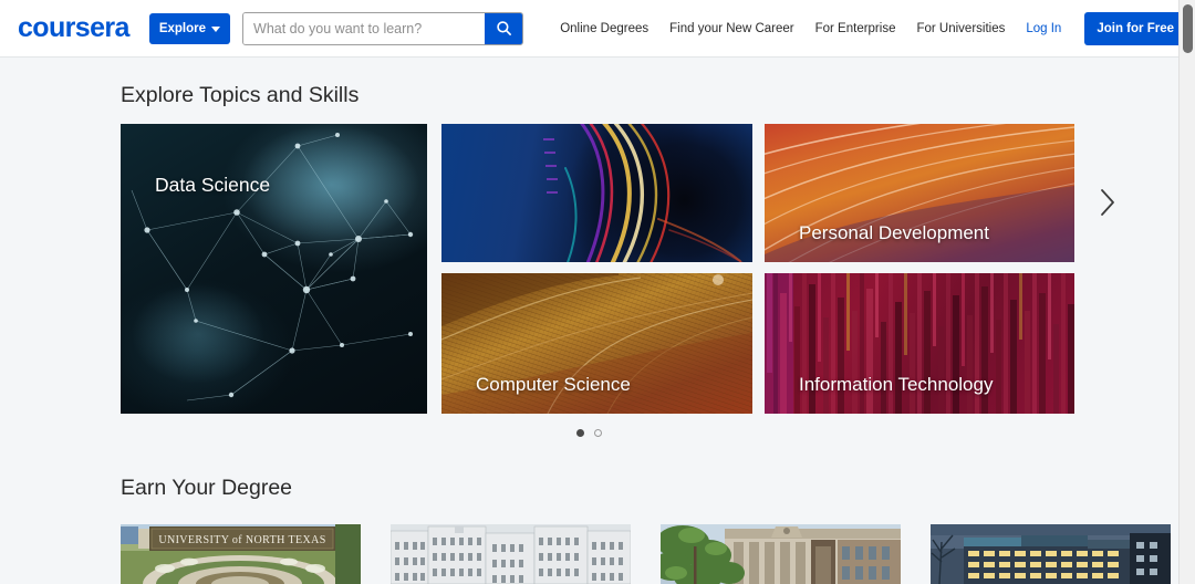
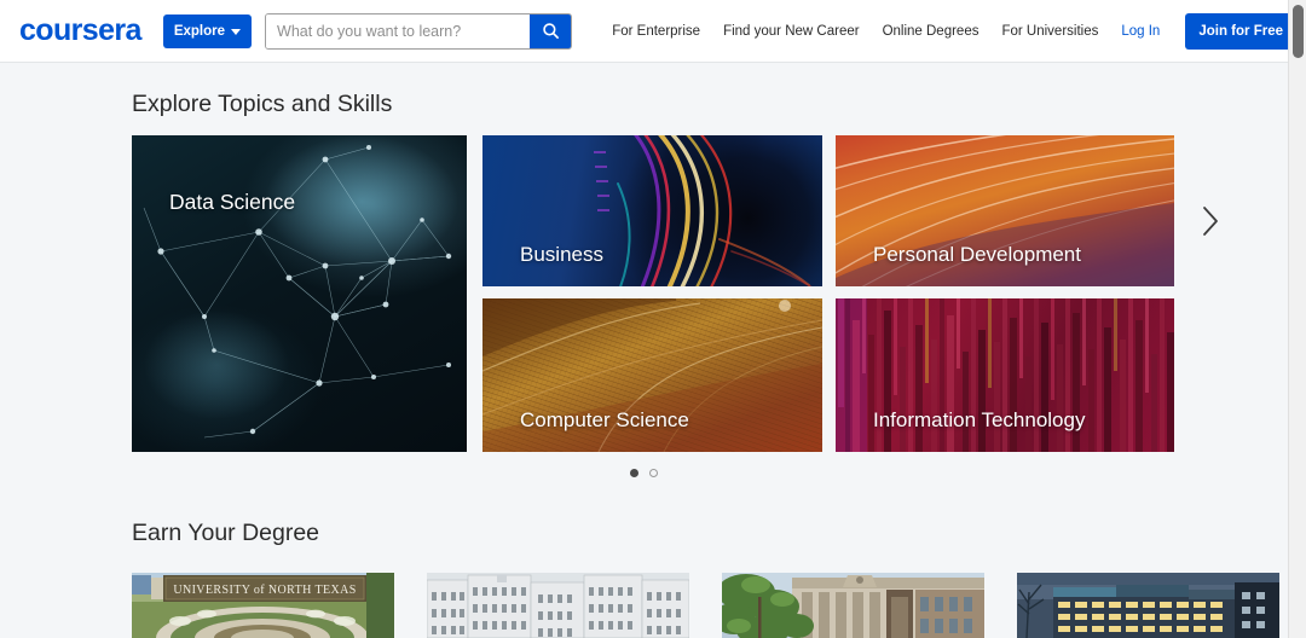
  coursera
  Explore
  What do you want to learn?
- Online Degrees
+ For Enterprise
  Find your New Career
- For Enterprise
+ Online Degrees
  For Universities
  Log In
  Join for Free
  Explore Topics and Skills
  Data Science
+ Business
  Personal Development
  Computer Science
  Information Technology
  Earn Your Degree
  UNIVERSITY of NORTH TEXAS
